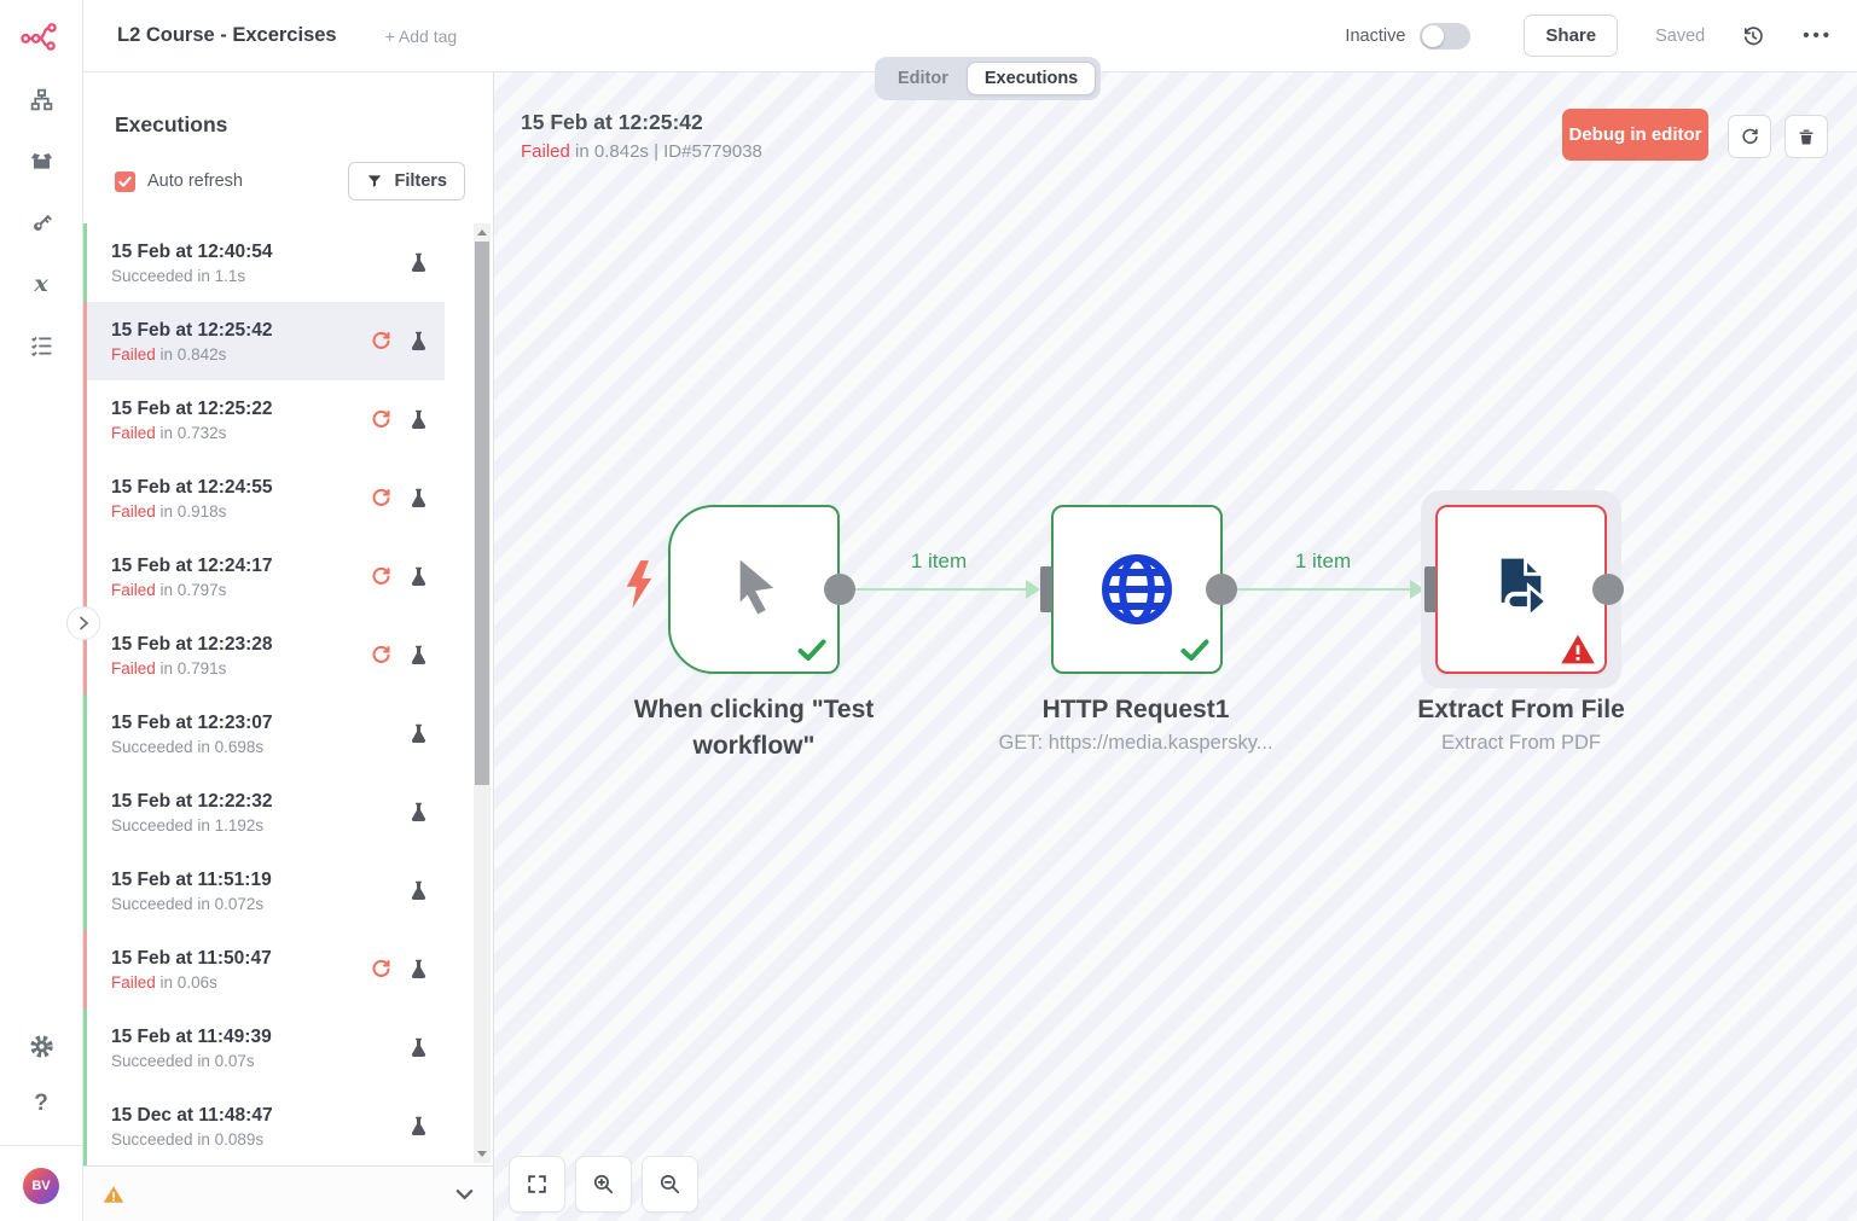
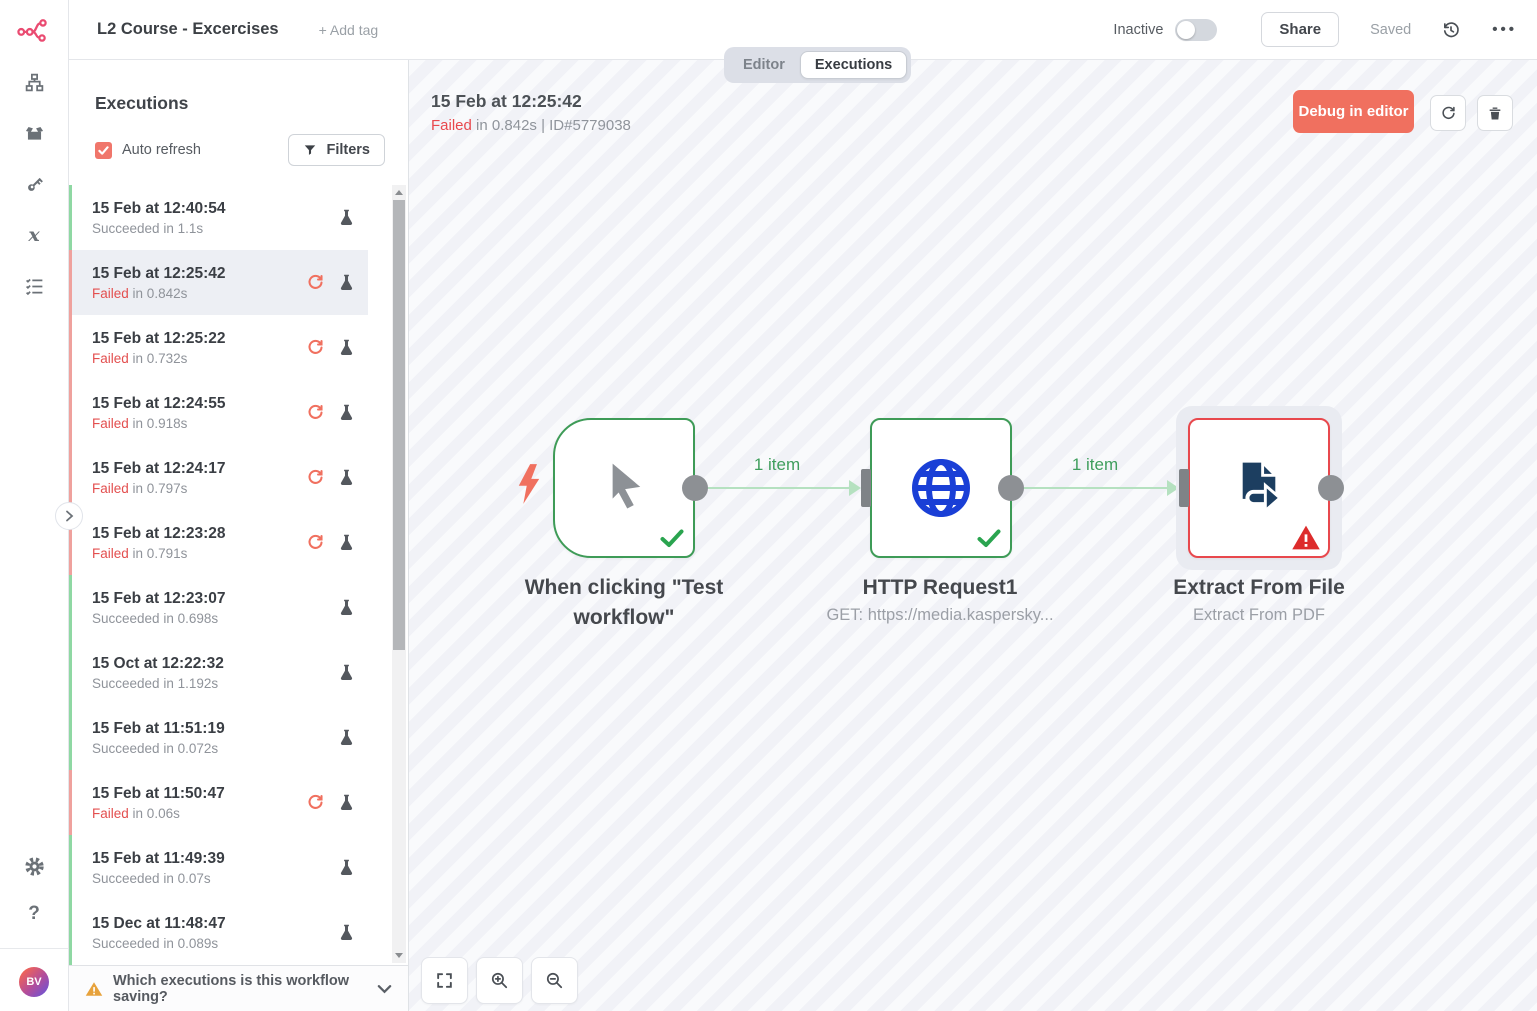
  x
  ?
  BV
  L2 Course - Excercises
  + Add tag
  Inactive
  Share
  Saved
  •••
  Editor
  Executions
  Executions
  Auto refresh
  Filters
  15 Feb at 12:40:54
  Succeeded in 1.1s
  15 Feb at 12:25:42
  Failed in 0.842s
  15 Feb at 12:25:22
  Failed in 0.732s
  15 Feb at 12:24:55
  Failed in 0.918s
  15 Feb at 12:24:17
  Failed in 0.797s
  15 Feb at 12:23:28
  Failed in 0.791s
  15 Feb at 12:23:07
  Succeeded in 0.698s
- 15 Feb at 12:22:32
+ 15 Oct at 12:22:32
  Succeeded in 1.192s
  15 Feb at 11:51:19
  Succeeded in 0.072s
  15 Feb at 11:50:47
  Failed in 0.06s
  15 Feb at 11:49:39
  Succeeded in 0.07s
  15 Dec at 11:48:47
  Succeeded in 0.089s
+ Which executions is this workflow saving?
  15 Feb at 12:25:42
  Failed in 0.842s | ID#5779038
  Debug in editor
  1 item
  1 item
  When clicking "Test workflow"
  HTTP Request1
  GET: https://media.kaspersky...
  Extract From File
  Extract From PDF
